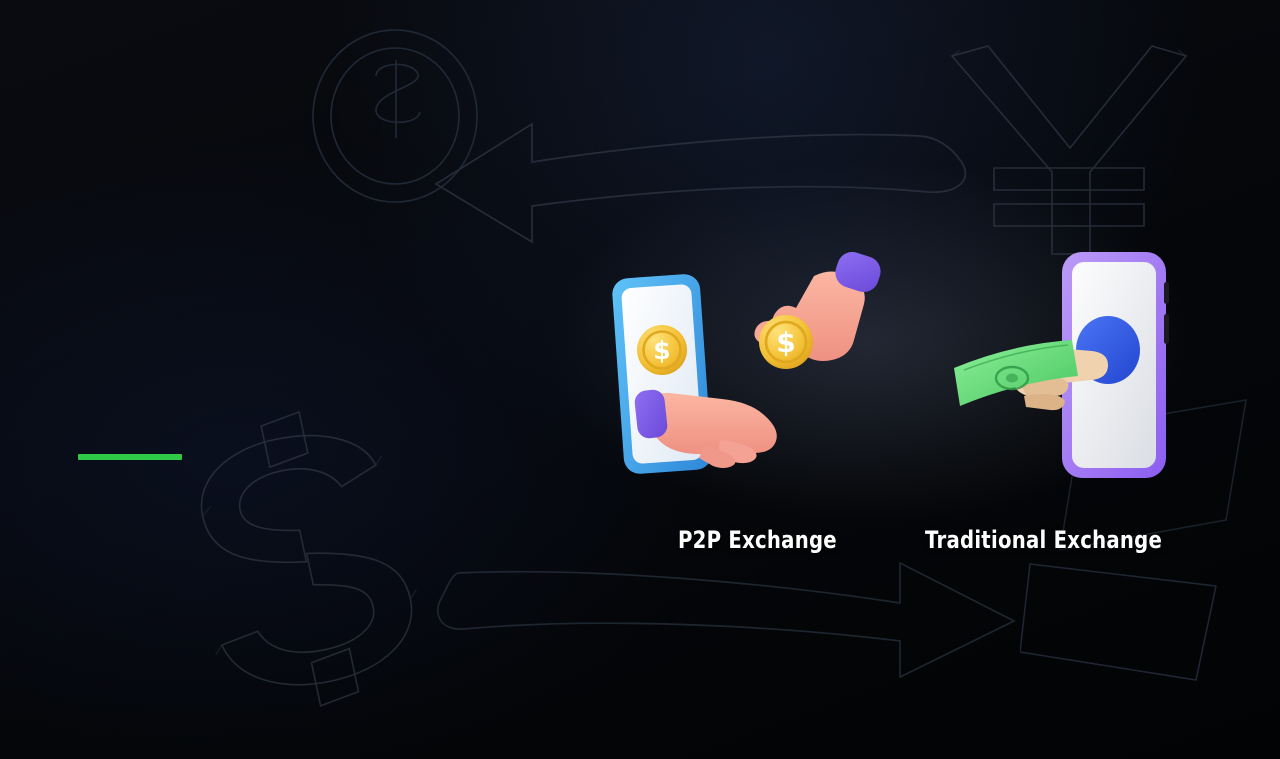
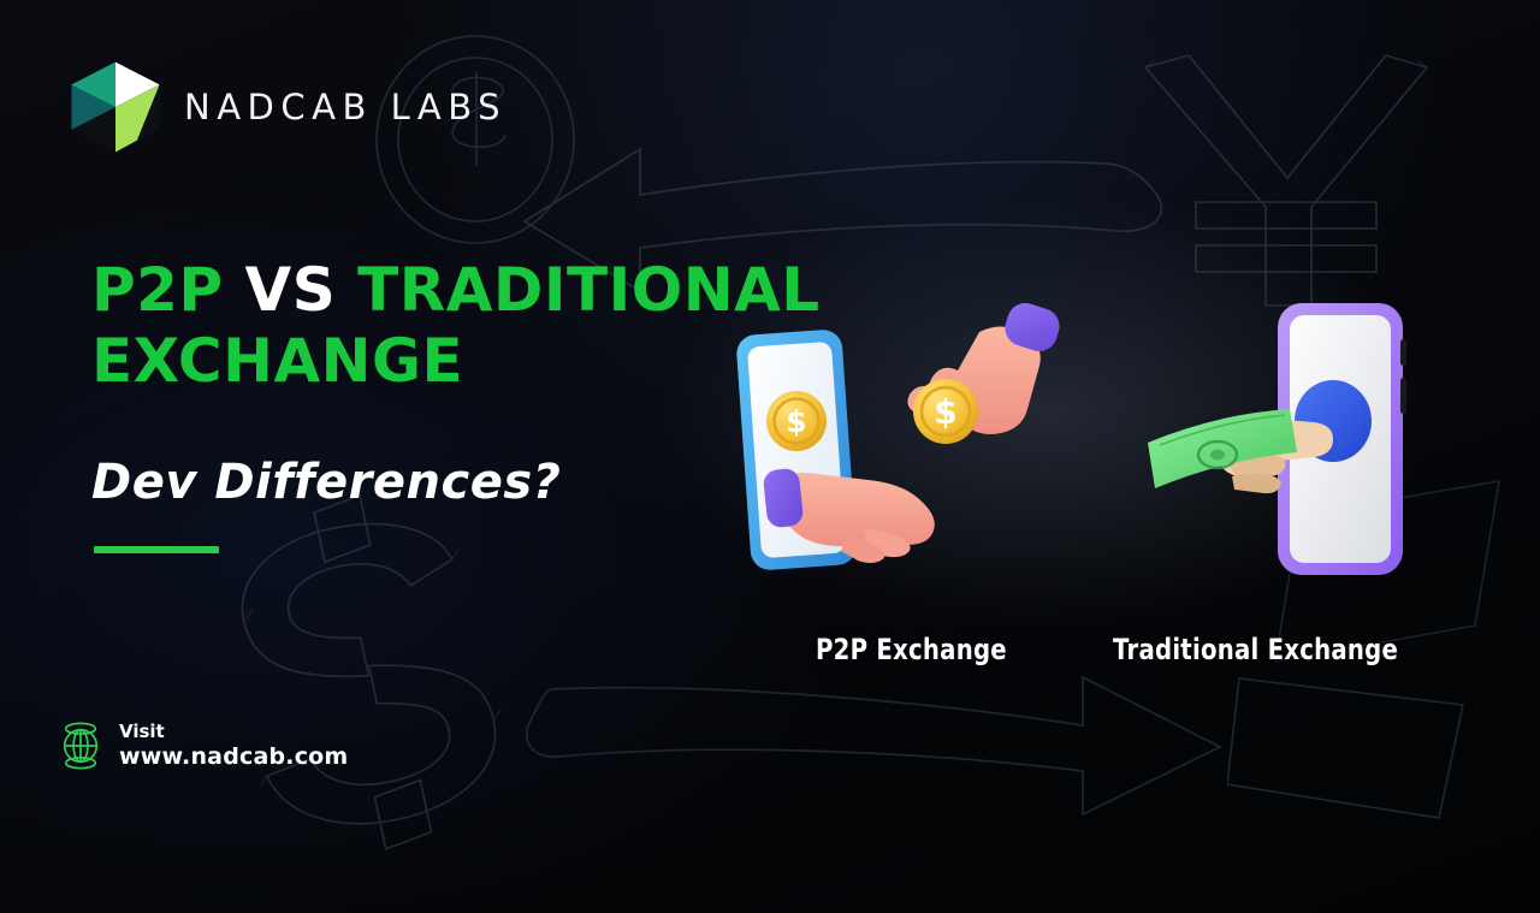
+ NADCAB LABS
+ P2P VS TRADITIONAL
+ EXCHANGE
+ Dev Differences?
+ Visit
+ www.nadcab.com
  $
  $
  P2P Exchange
  Traditional Exchange
